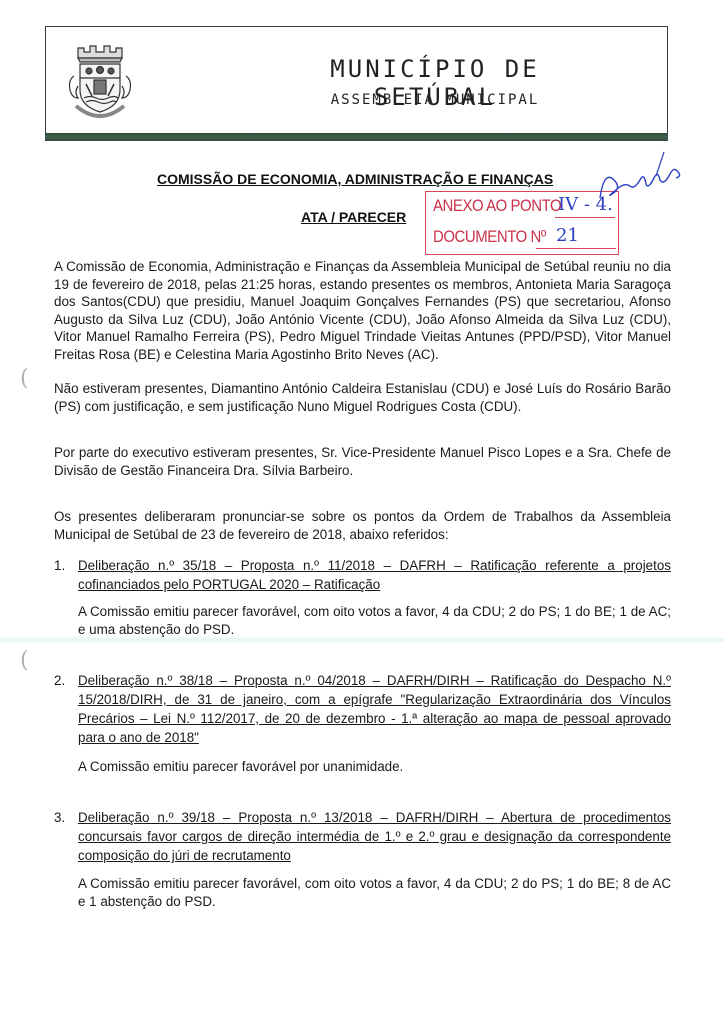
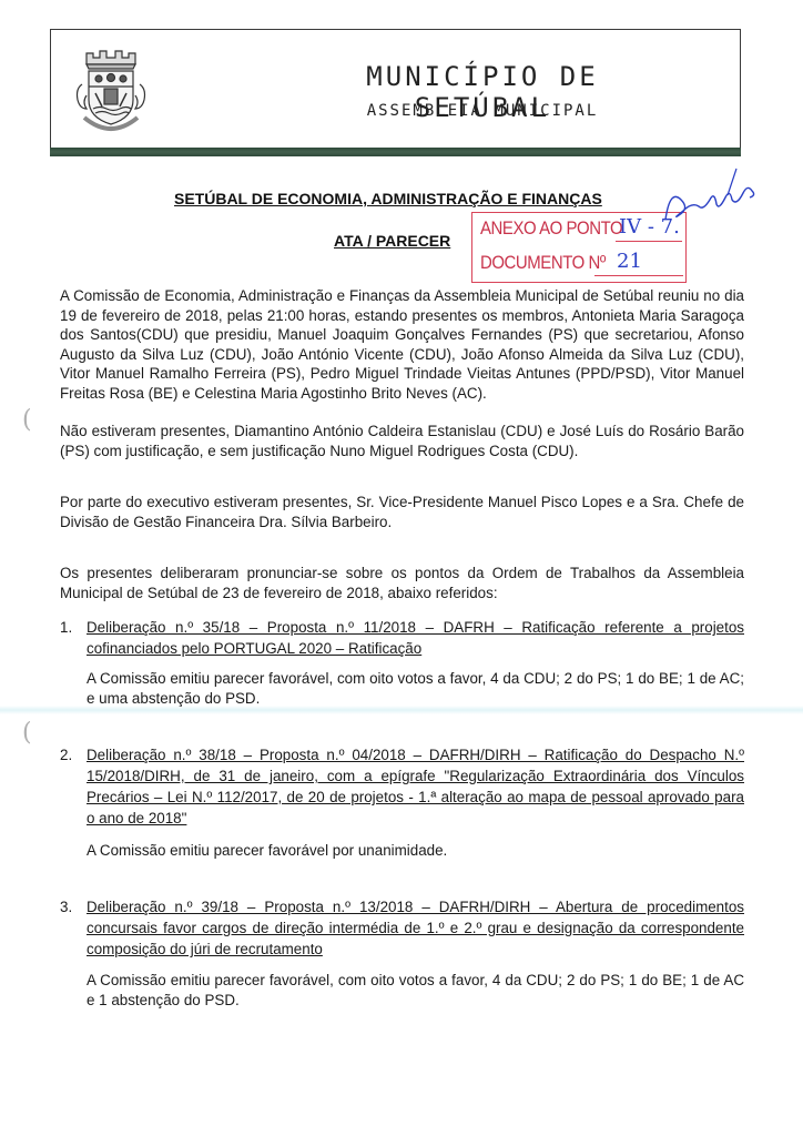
  MUNICÍPIO DE SETÚBAL
  ASSEMBLEIA MUNICIPAL
- COMISSÃO DE ECONOMIA, ADMINISTRAÇÃO E FINANÇAS
+ SETÚBAL DE ECONOMIA, ADMINISTRAÇÃO E FINANÇAS
  ATA / PARECER
  ANEXO AO PONTO
  DOCUMENTO Nº
- IV - 4.
+ IV - 7.
  21
- A Comissão de Economia, Administração e Finanças da Assembleia Municipal de Setúbal reuniu no dia 19 de fevereiro de 2018, pelas 21:25 horas, estando presentes os membros, Antonieta Maria Saragoça dos Santos(CDU) que presidiu, Manuel Joaquim Gonçalves Fernandes (PS) que secretariou, Afonso Augusto da Silva Luz (CDU), João António Vicente (CDU), João Afonso Almeida da Silva Luz (CDU), Vitor Manuel Ramalho Ferreira (PS), Pedro Miguel Trindade Vieitas Antunes (PPD/PSD), Vitor Manuel Freitas Rosa (BE) e Celestina Maria Agostinho Brito Neves (AC).
+ A Comissão de Economia, Administração e Finanças da Assembleia Municipal de Setúbal reuniu no dia 19 de fevereiro de 2018, pelas 21:00 horas, estando presentes os membros, Antonieta Maria Saragoça dos Santos(CDU) que presidiu, Manuel Joaquim Gonçalves Fernandes (PS) que secretariou, Afonso Augusto da Silva Luz (CDU), João António Vicente (CDU), João Afonso Almeida da Silva Luz (CDU), Vitor Manuel Ramalho Ferreira (PS), Pedro Miguel Trindade Vieitas Antunes (PPD/PSD), Vitor Manuel Freitas Rosa (BE) e Celestina Maria Agostinho Brito Neves (AC).
  (
  Não estiveram presentes, Diamantino António Caldeira Estanislau (CDU) e José Luís do Rosário Barão (PS) com justificação, e sem justificação Nuno Miguel Rodrigues Costa (CDU).
  Por parte do executivo estiveram presentes, Sr. Vice-Presidente Manuel Pisco Lopes e a Sra. Chefe de Divisão de Gestão Financeira Dra. Sílvia Barbeiro.
  Os presentes deliberaram pronunciar-se sobre os pontos da Ordem de Trabalhos da Assembleia Municipal de Setúbal de 23 de fevereiro de 2018, abaixo referidos:
  1.
  Deliberação n.º 35/18 – Proposta n.º 11/2018 – DAFRH – Ratificação referente a projetos cofinanciados pelo PORTUGAL 2020 – Ratificação
  A Comissão emitiu parecer favorável, com oito votos a favor, 4 da CDU; 2 do PS; 1 do BE; 1 de AC; e uma abstenção do PSD.
  (
  2.
- Deliberação n.º 38/18 – Proposta n.º 04/2018 – DAFRH/DIRH – Ratificação do Despacho N.º 15/2018/DIRH, de 31 de janeiro, com a epígrafe "Regularização Extraordinária dos Vínculos Precários – Lei N.º 112/2017, de 20 de dezembro - 1.ª alteração ao mapa de pessoal aprovado para o ano de 2018"
+ Deliberação n.º 38/18 – Proposta n.º 04/2018 – DAFRH/DIRH – Ratificação do Despacho N.º 15/2018/DIRH, de 31 de janeiro, com a epígrafe "Regularização Extraordinária dos Vínculos Precários – Lei N.º 112/2017, de 20 de projetos - 1.ª alteração ao mapa de pessoal aprovado para o ano de 2018"
  A Comissão emitiu parecer favorável por unanimidade.
  3.
  Deliberação n.º 39/18 – Proposta n.º 13/2018 – DAFRH/DIRH – Abertura de procedimentos concursais favor cargos de direção intermédia de 1.º e 2.º grau e designação da correspondente composição do júri de recrutamento
- A Comissão emitiu parecer favorável, com oito votos a favor, 4 da CDU; 2 do PS; 1 do BE; 8 de AC e 1 abstenção do PSD.
+ A Comissão emitiu parecer favorável, com oito votos a favor, 4 da CDU; 2 do PS; 1 do BE; 1 de AC e 1 abstenção do PSD.
